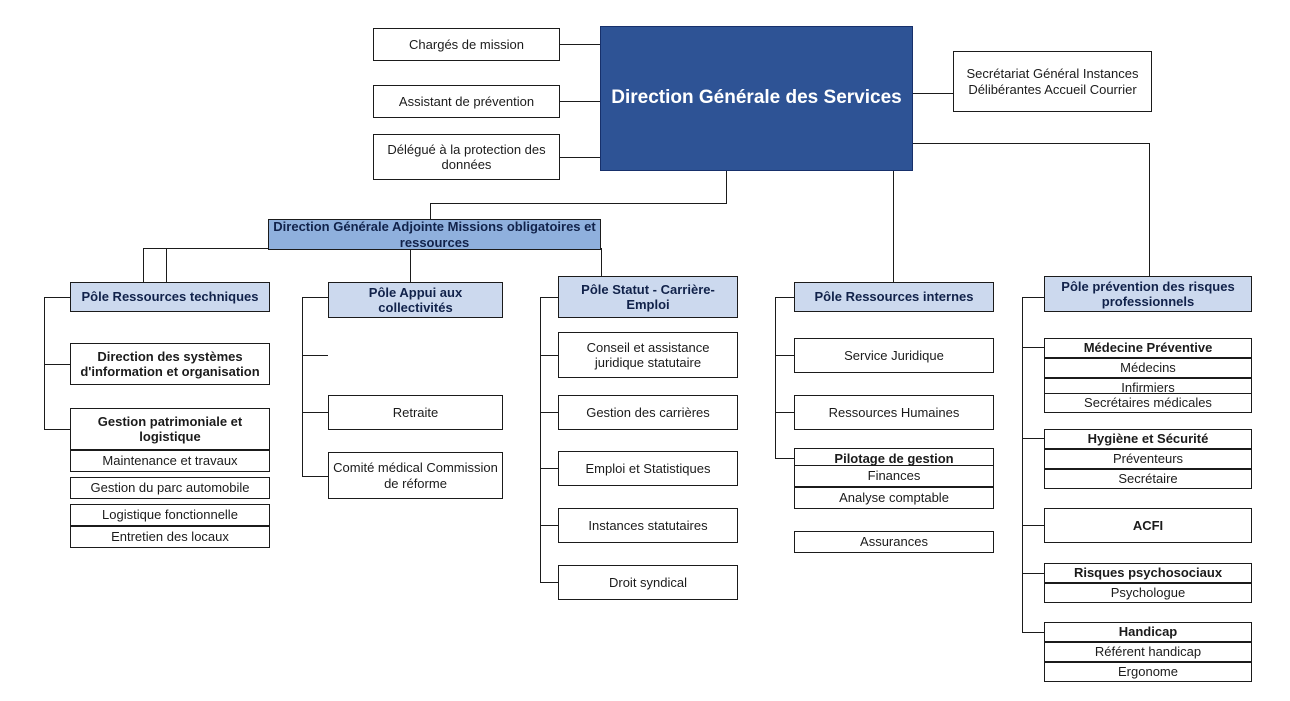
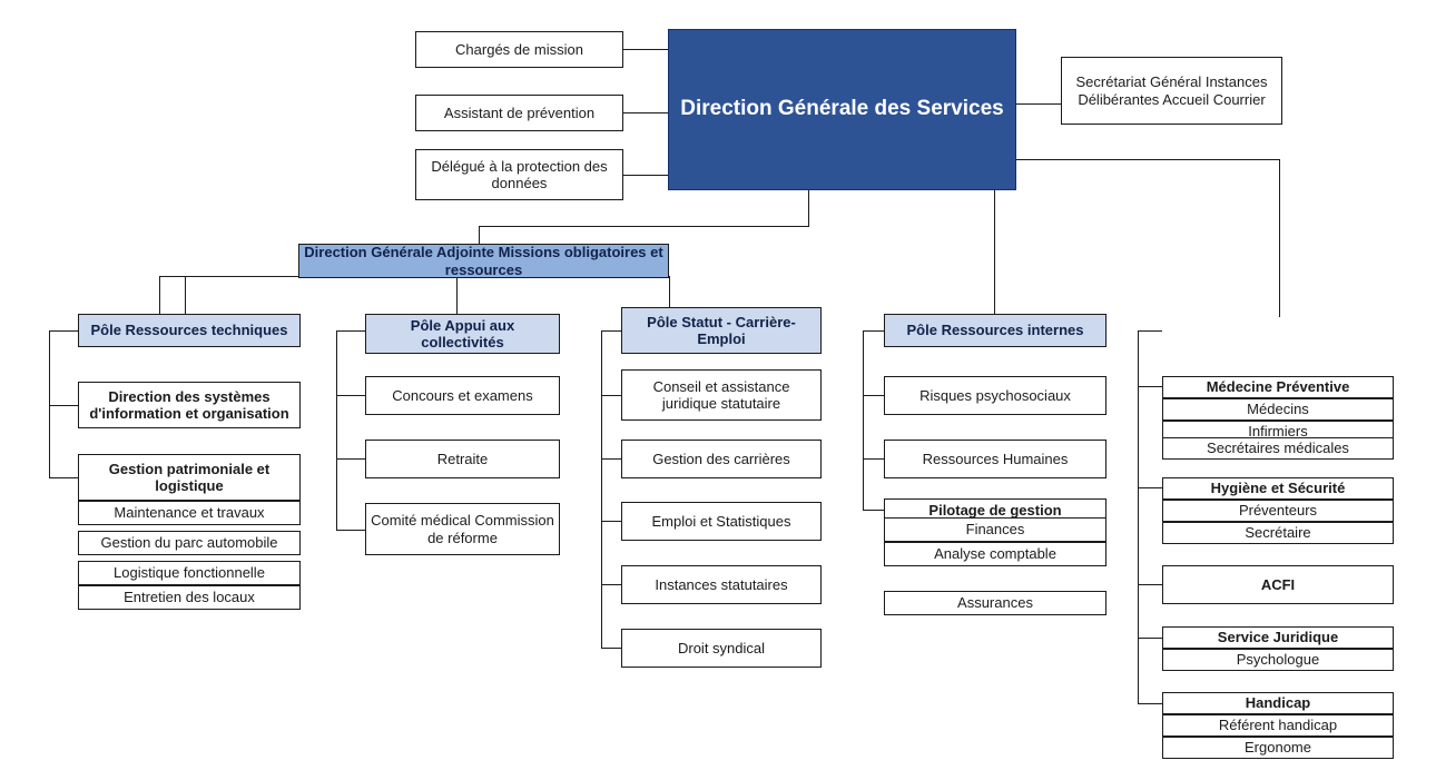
  Direction Générale des Services
  Chargés de mission
  Assistant de prévention
  Délégué à la protection des données
  Secrétariat Général Instances Délibérantes Accueil Courrier
  Direction Générale Adjointe Missions obligatoires et ressources
  Pôle Ressources techniques
  Direction des systèmes d'information et organisation
  Gestion patrimoniale et logistique
  Maintenance et travaux
  Gestion du parc automobile
  Logistique fonctionnelle
  Entretien des locaux
  Pôle Appui aux collectivités
+ Concours et examens
  Retraite
  Comité médical Commission de réforme
  Pôle Statut - Carrière- Emploi
  Conseil et assistance juridique statutaire
  Gestion des carrières
  Emploi et Statistiques
  Instances statutaires
  Droit syndical
  Pôle Ressources internes
- Service Juridique
+ Risques psychosociaux
  Ressources Humaines
  Pilotage de gestion
  Finances
  Analyse comptable
  Assurances
- Pôle prévention des risques professionnels
  Médecine Préventive
  Médecins
  Infirmiers
  Secrétaires médicales
  Hygiène et Sécurité
  Préventeurs
  Secrétaire
  ACFI
- Risques psychosociaux
+ Service Juridique
  Psychologue
  Handicap
  Référent handicap
  Ergonome
